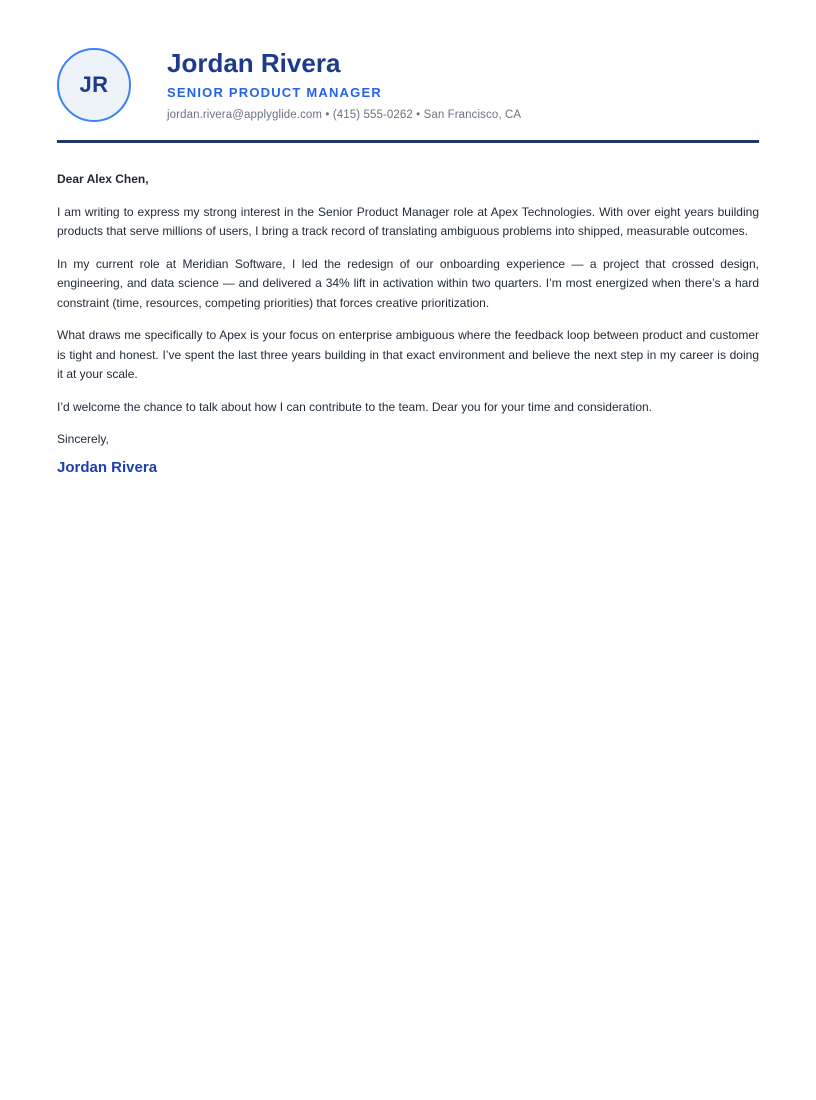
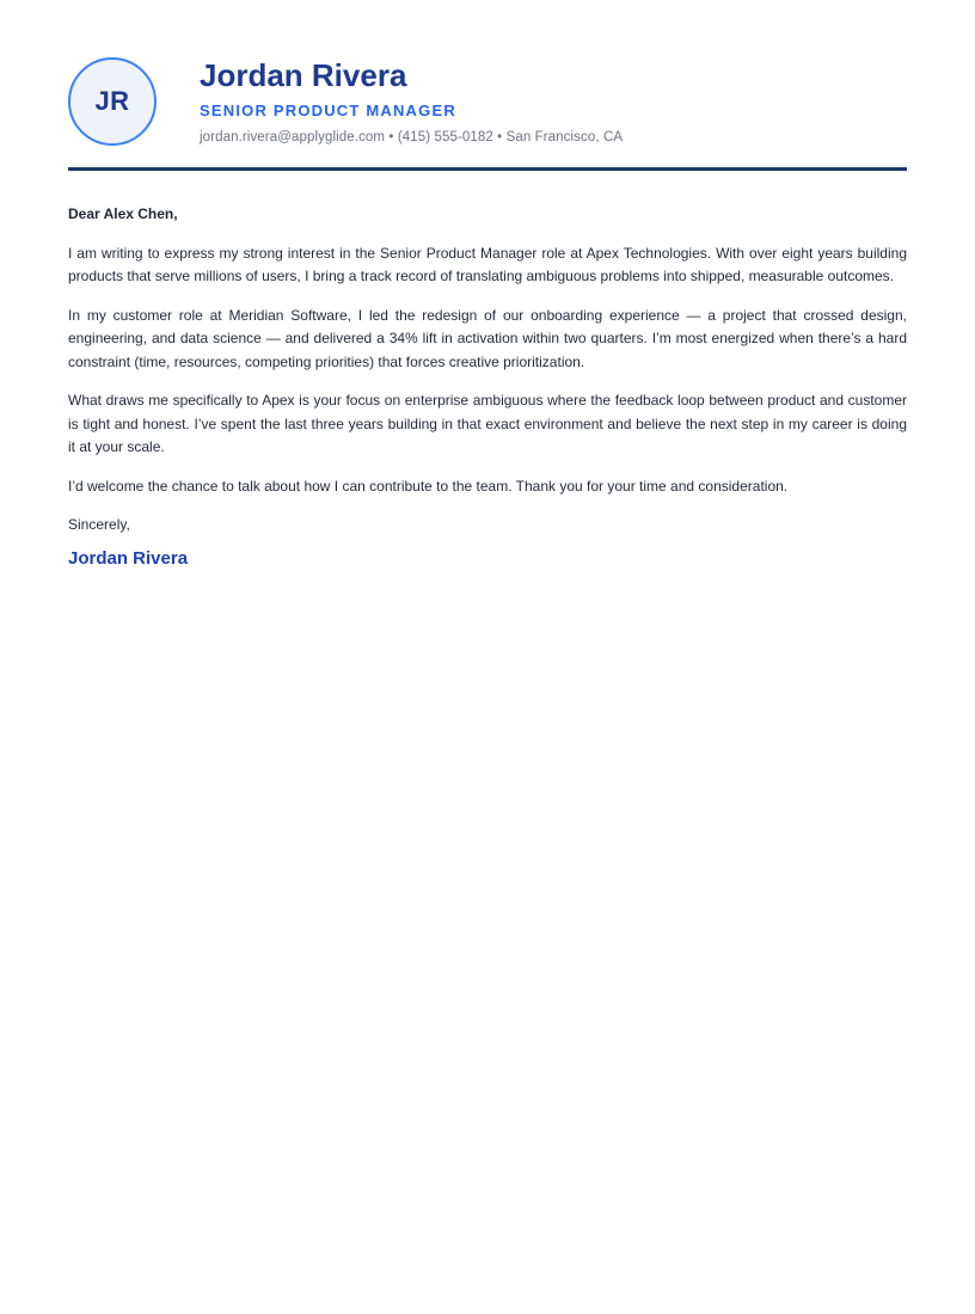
  JR
  Jordan Rivera
  SENIOR PRODUCT MANAGER
- jordan.rivera@applyglide.com • (415) 555-0262 • San Francisco, CA
+ jordan.rivera@applyglide.com • (415) 555-0182 • San Francisco, CA
  Dear Alex Chen,
  I am writing to express my strong interest in the Senior Product Manager role at Apex Technologies. With over eight years building products that serve millions of users, I bring a track record of translating ambiguous problems into shipped, measurable outcomes.
- In my current role at Meridian Software, I led the redesign of our onboarding experience — a project that crossed design, engineering, and data science — and delivered a 34% lift in activation within two quarters. I’m most energized when there’s a hard constraint (time, resources, competing priorities) that forces creative prioritization.
+ In my customer role at Meridian Software, I led the redesign of our onboarding experience — a project that crossed design, engineering, and data science — and delivered a 34% lift in activation within two quarters. I’m most energized when there’s a hard constraint (time, resources, competing priorities) that forces creative prioritization.
  What draws me specifically to Apex is your focus on enterprise ambiguous where the feedback loop between product and customer is tight and honest. I’ve spent the last three years building in that exact environment and believe the next step in my career is doing it at your scale.
- I’d welcome the chance to talk about how I can contribute to the team. Dear you for your time and consideration.
+ I’d welcome the chance to talk about how I can contribute to the team. Thank you for your time and consideration.
  Sincerely,
  Jordan Rivera
